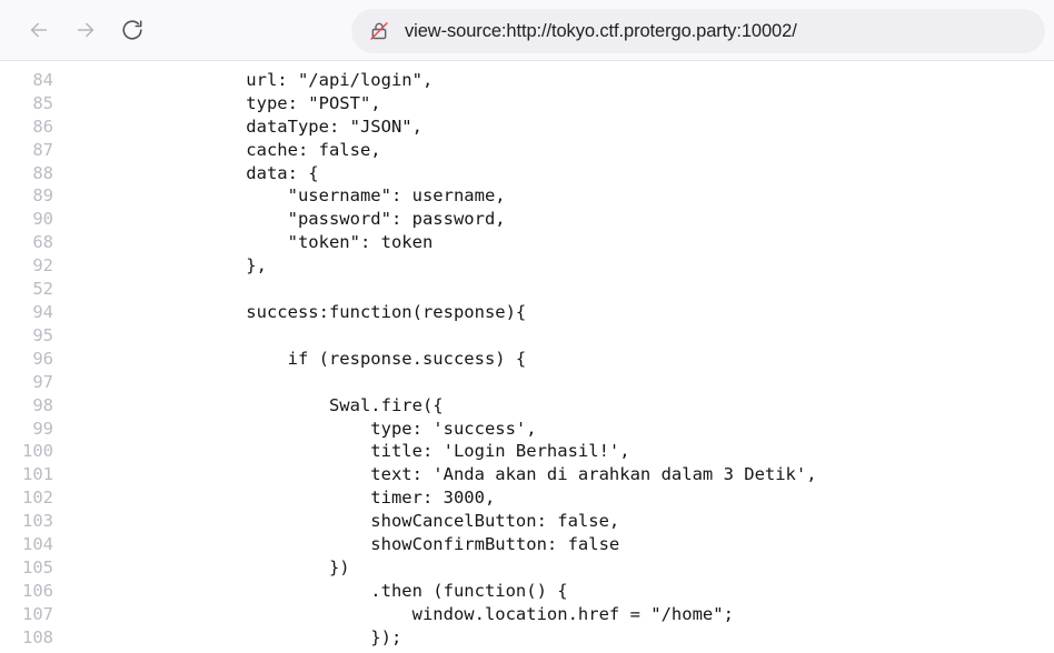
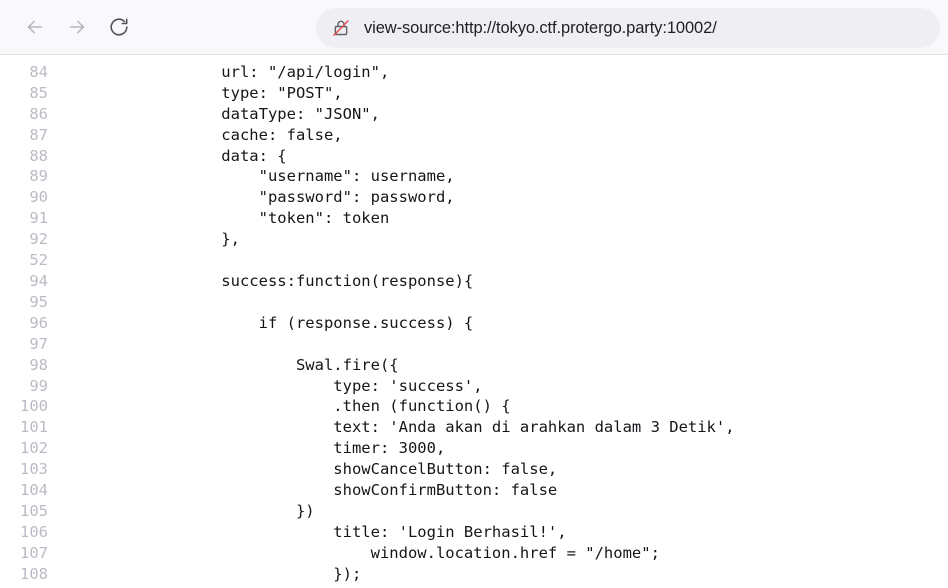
  view-source:http://tokyo.ctf.protergo.party:10002/
  84	url: "/api/login",
  85	type: "POST",
  86	dataType: "JSON",
  87	cache: false,
  88	data: {
  89	"username": username,
  90	"password": password,
- 68	"token": token
+ 91	"token": token
  92	},
  52
  94	success:function(response){
  95
  96	if (response.success) {
  97
  98	Swal.fire({
  99	type: 'success',
- 100	title: 'Login Berhasil!',
+ 100	.then (function() {
  101	text: 'Anda akan di arahkan dalam 3 Detik',
  102	timer: 3000,
  103	showCancelButton: false,
  104	showConfirmButton: false
  105	})
- 106	.then (function() {
+ 106	title: 'Login Berhasil!',
  107	window.location.href = "/home";
  108	});
